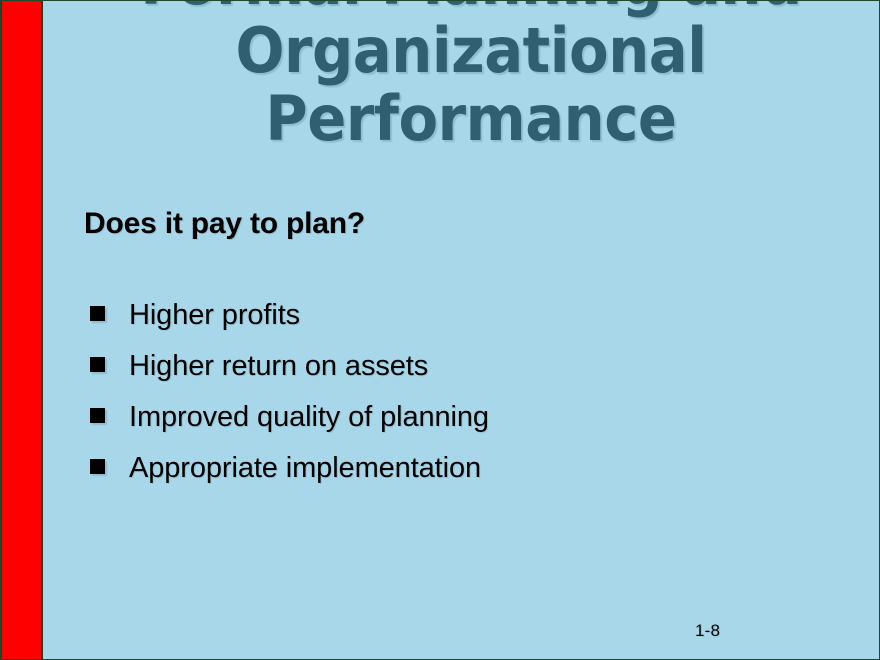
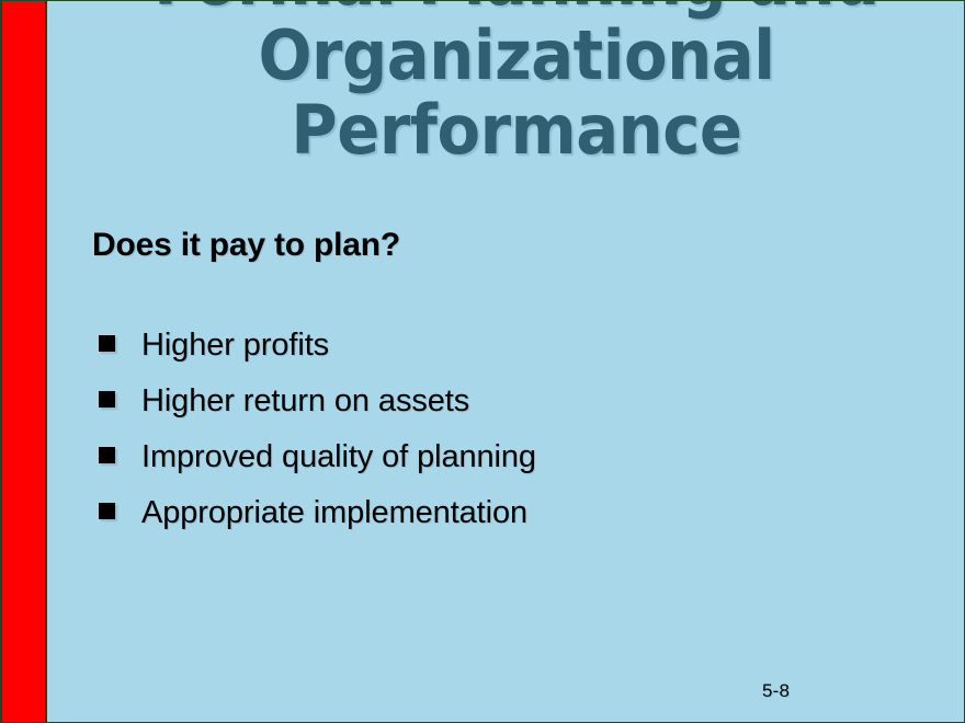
  Organizational
  Performance
  Does it pay to plan?
  Higher profits
  Higher return on assets
  Improved quality of planning
  Appropriate implementation
- 1-8
+ 5-8
